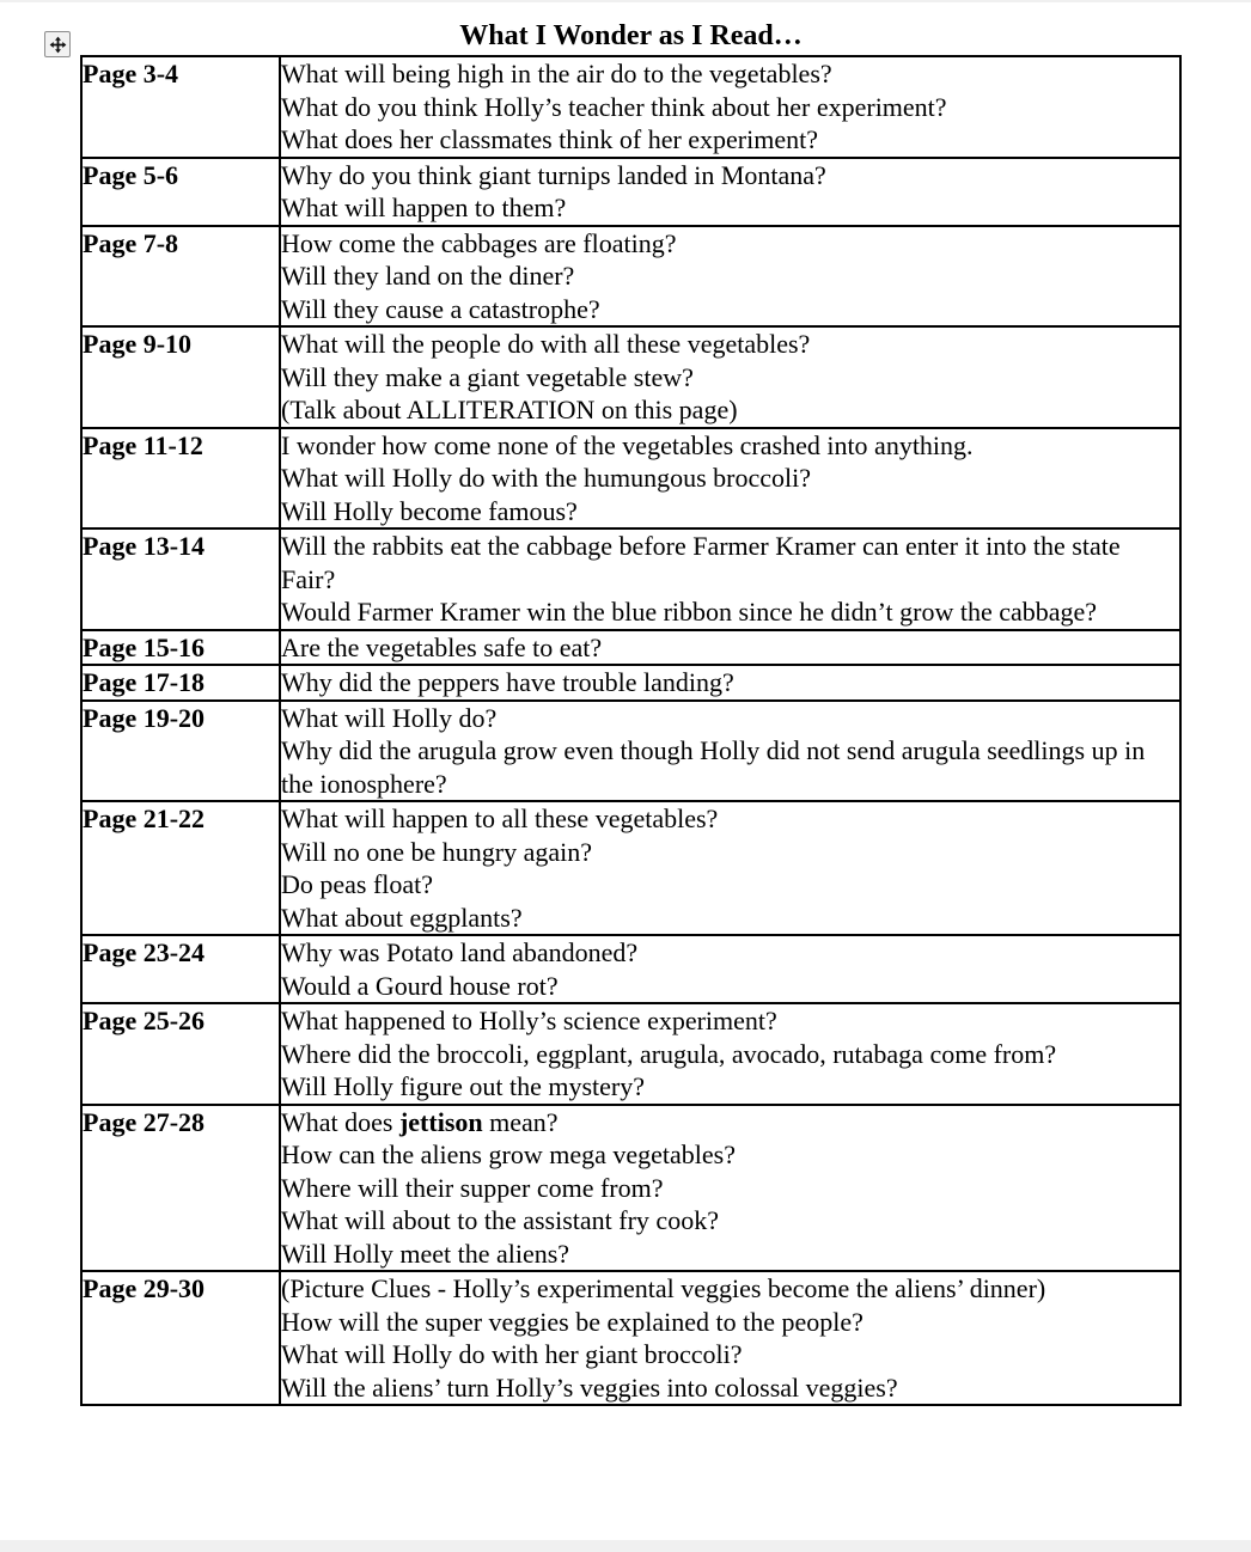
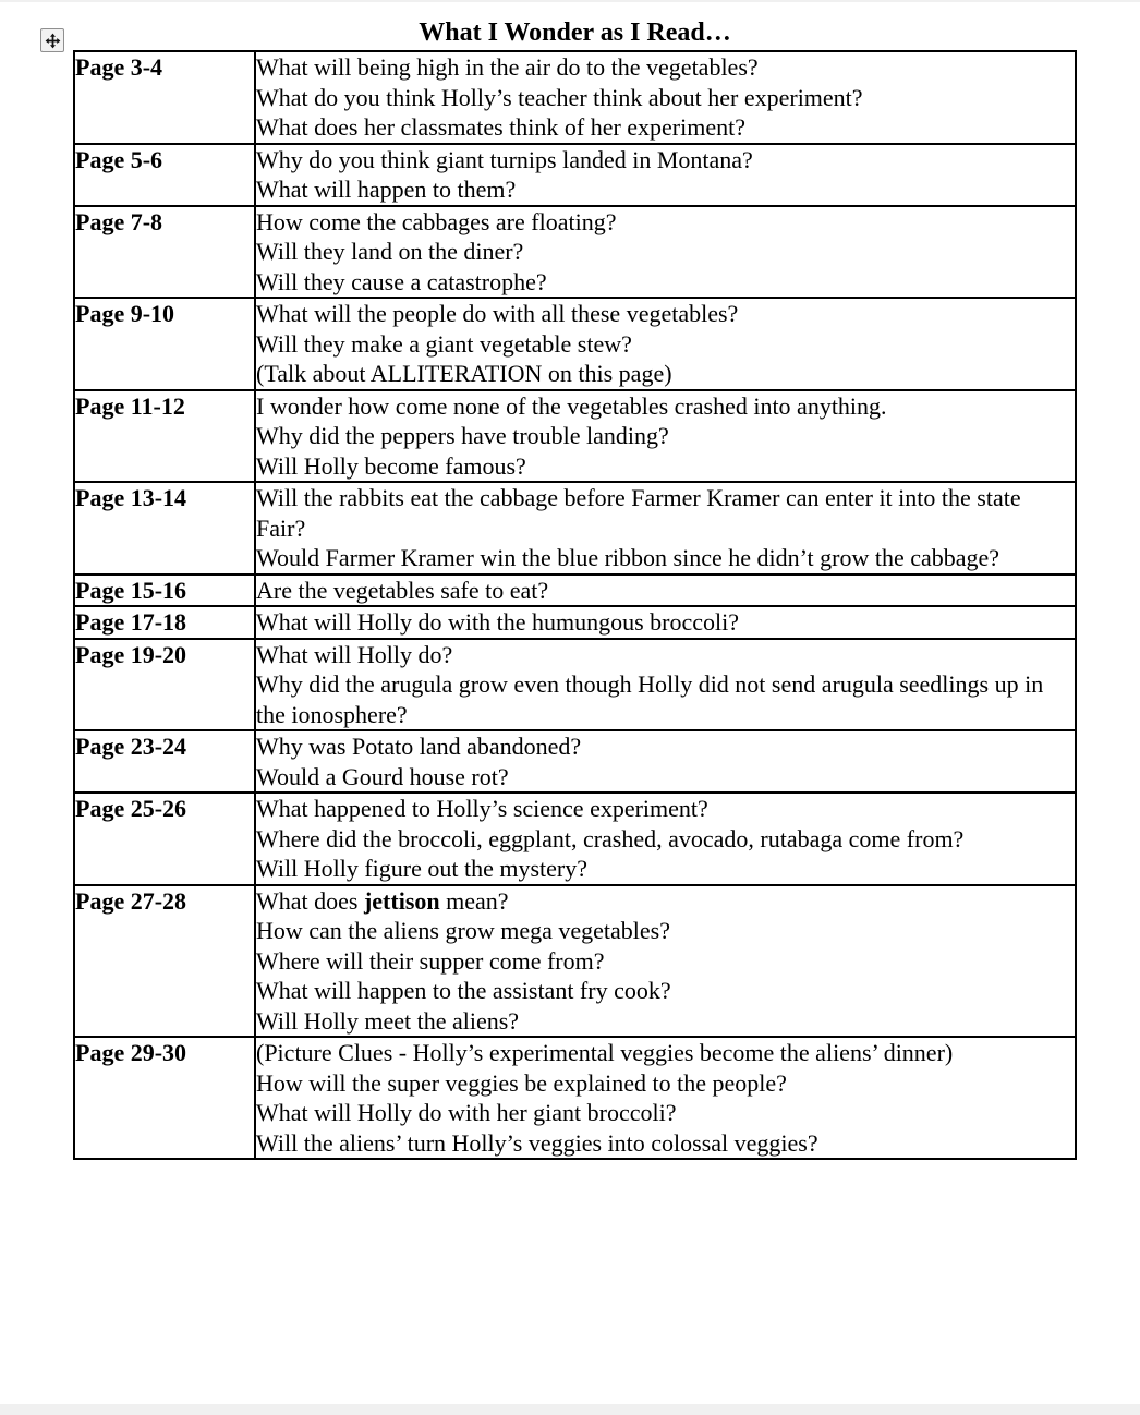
  What I Wonder as I Read…
  Page 3-4	What will being high in the air do to the vegetables?What do you think Holly’s teacher think about her experiment?What does her classmates think of her experiment?
  Page 5-6	Why do you think giant turnips landed in Montana?What will happen to them?
  Page 7-8	How come the cabbages are floating?Will they land on the diner?Will they cause a catastrophe?
  Page 9-10	What will the people do with all these vegetables?Will they make a giant vegetable stew?(Talk about ALLITERATION on this page)
- Page 11-12	I wonder how come none of the vegetables crashed into anything.What will Holly do with the humungous broccoli?Will Holly become famous?
+ Page 11-12	I wonder how come none of the vegetables crashed into anything.Why did the peppers have trouble landing?Will Holly become famous?
  Page 13-14	Will the rabbits eat the cabbage before Farmer Kramer can enter it into the state Fair?Would Farmer Kramer win the blue ribbon since he didn’t grow the cabbage?
  Page 15-16	Are the vegetables safe to eat?
- Page 17-18	Why did the peppers have trouble landing?
+ Page 17-18	What will Holly do with the humungous broccoli?
  Page 19-20	What will Holly do?Why did the arugula grow even though Holly did not send arugula seedlings up in the ionosphere?
- Page 21-22	What will happen to all these vegetables?Will no one be hungry again?Do peas float?What about eggplants?
  Page 23-24	Why was Potato land abandoned?Would a Gourd house rot?
- Page 25-26	What happened to Holly’s science experiment?Where did the broccoli, eggplant, arugula, avocado, rutabaga come from?Will Holly figure out the mystery?
+ Page 25-26	What happened to Holly’s science experiment?Where did the broccoli, eggplant, crashed, avocado, rutabaga come from?Will Holly figure out the mystery?
- Page 27-28	What does jettison mean?How can the aliens grow mega vegetables?Where will their supper come from?What will about to the assistant fry cook?Will Holly meet the aliens?
+ Page 27-28	What does jettison mean?How can the aliens grow mega vegetables?Where will their supper come from?What will happen to the assistant fry cook?Will Holly meet the aliens?
  Page 29-30	(Picture Clues - Holly’s experimental veggies become the aliens’ dinner)How will the super veggies be explained to the people?What will Holly do with her giant broccoli?Will the aliens’ turn Holly’s veggies into colossal veggies?
